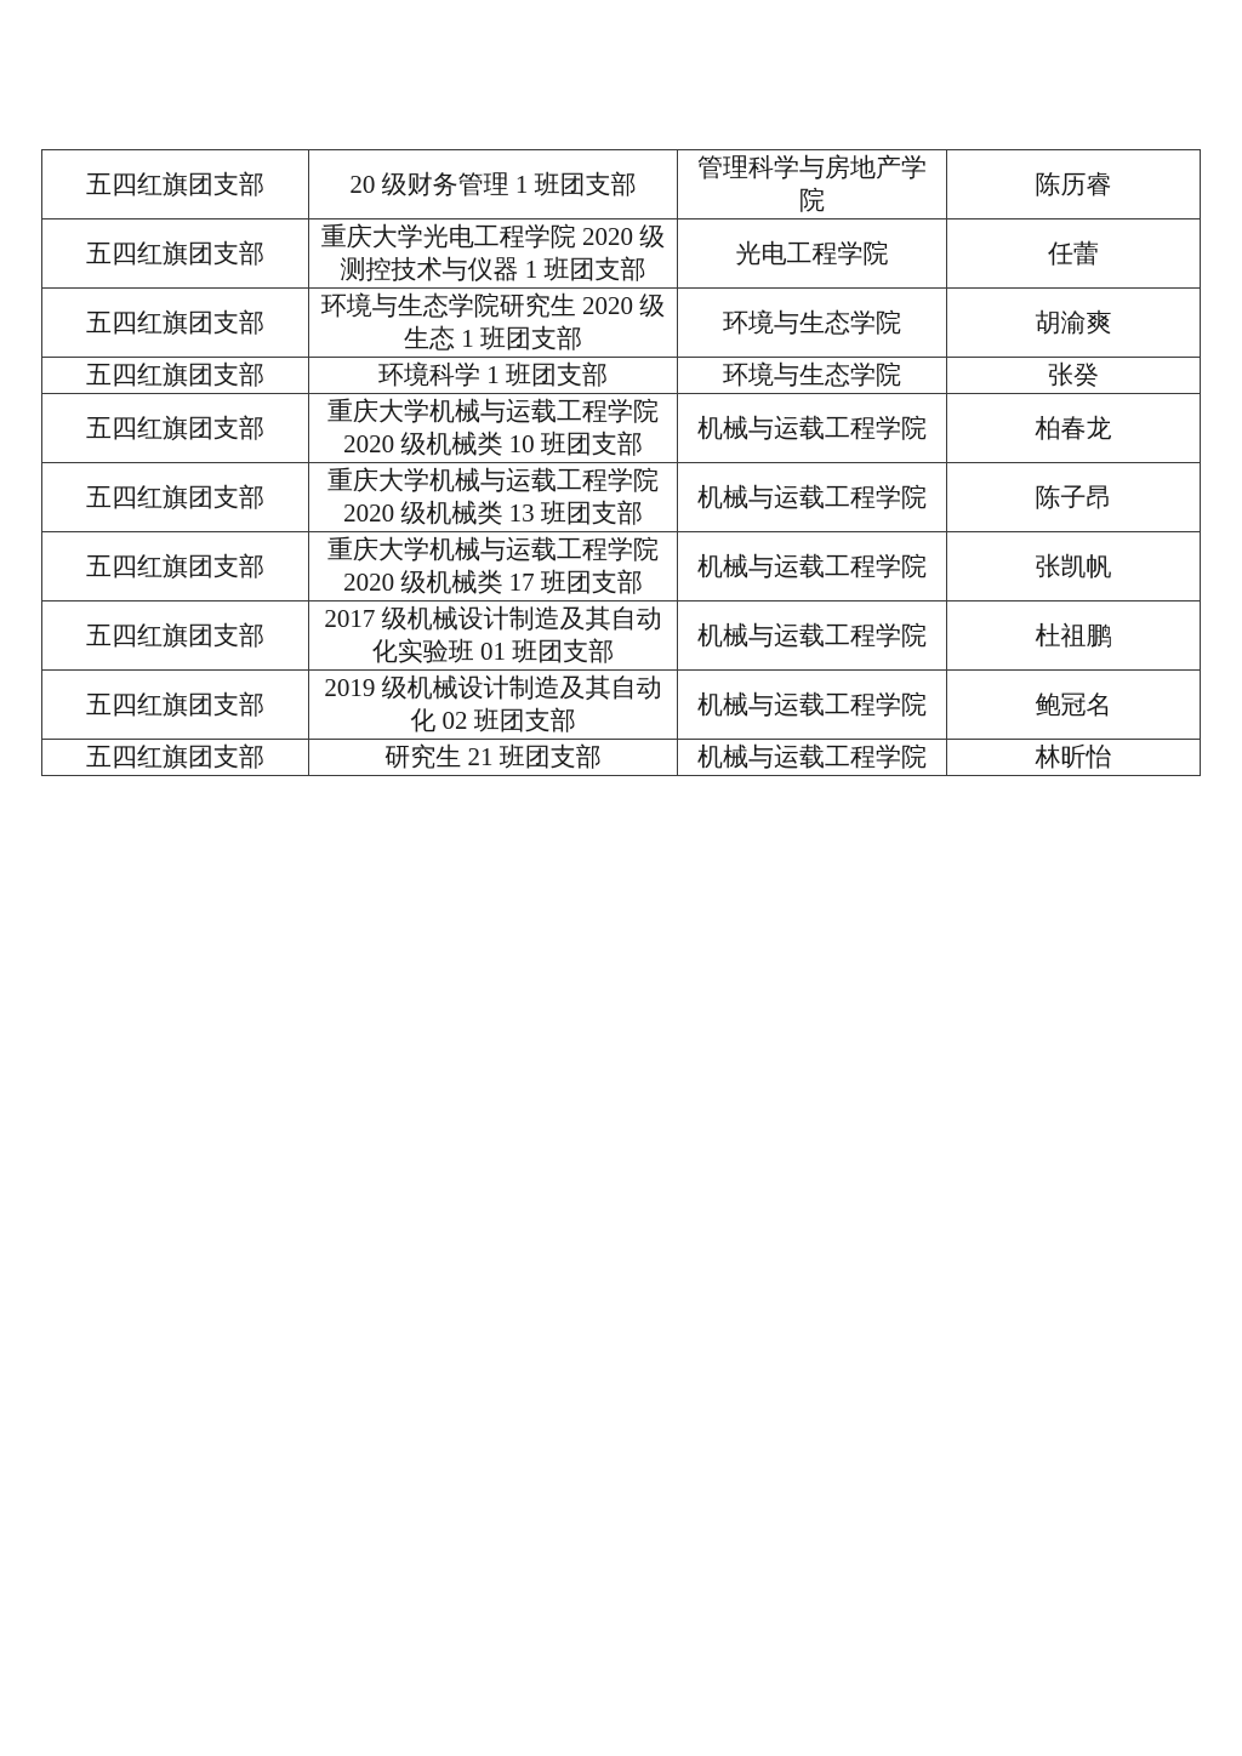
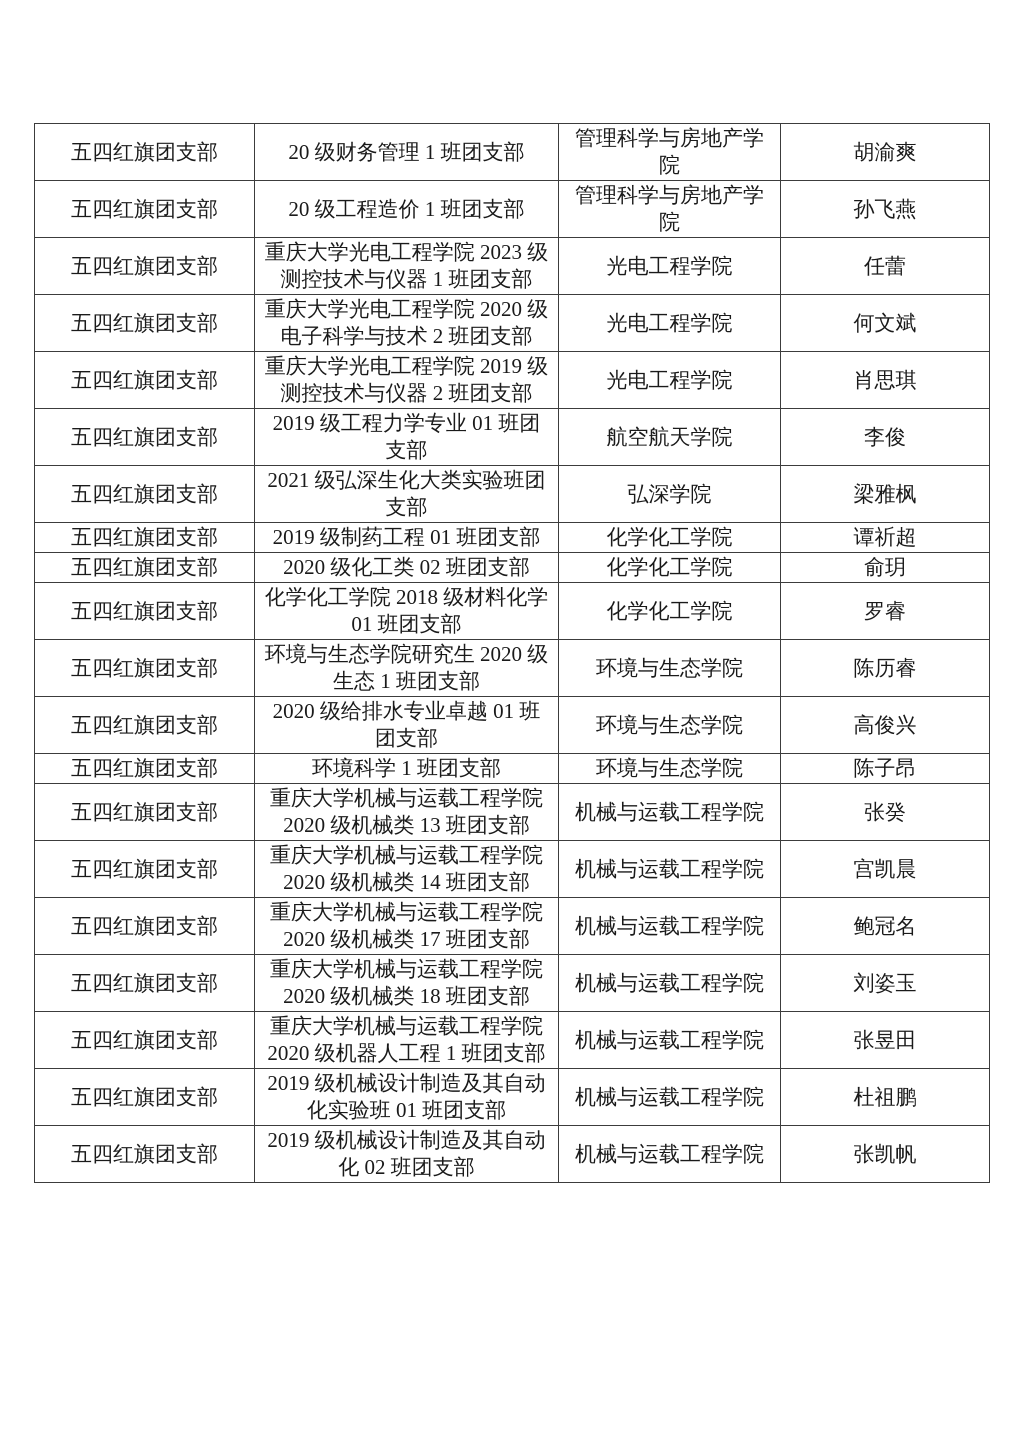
- 五四红旗团支部	20 级财务管理 1 班团支部	管理科学与房地产学院	陈历睿
+ 五四红旗团支部	20 级财务管理 1 班团支部	管理科学与房地产学院	胡渝爽
+ 五四红旗团支部	20 级工程造价 1 班团支部	管理科学与房地产学院	孙飞燕
- 五四红旗团支部	重庆大学光电工程学院 2020 级测控技术与仪器 1 班团支部	光电工程学院	任蕾
+ 五四红旗团支部	重庆大学光电工程学院 2023 级测控技术与仪器 1 班团支部	光电工程学院	任蕾
+ 五四红旗团支部	重庆大学光电工程学院 2020 级电子科学与技术 2 班团支部	光电工程学院	何文斌
+ 五四红旗团支部	重庆大学光电工程学院 2019 级测控技术与仪器 2 班团支部	光电工程学院	肖思琪
+ 五四红旗团支部	2019 级工程力学专业 01 班团支部	航空航天学院	李俊
+ 五四红旗团支部	2021 级弘深生化大类实验班团支部	弘深学院	梁雅枫
+ 五四红旗团支部	2019 级制药工程 01 班团支部	化学化工学院	谭祈超
+ 五四红旗团支部	2020 级化工类 02 班团支部	化学化工学院	俞玥
+ 五四红旗团支部	化学化工学院 2018 级材料化学 01 班团支部	化学化工学院	罗睿
- 五四红旗团支部	环境与生态学院研究生 2020 级生态 1 班团支部	环境与生态学院	胡渝爽
+ 五四红旗团支部	环境与生态学院研究生 2020 级生态 1 班团支部	环境与生态学院	陈历睿
+ 五四红旗团支部	2020 级给排水专业卓越 01 班团支部	环境与生态学院	高俊兴
- 五四红旗团支部	环境科学 1 班团支部	环境与生态学院	张癸
+ 五四红旗团支部	环境科学 1 班团支部	环境与生态学院	陈子昂
- 五四红旗团支部	重庆大学机械与运载工程学院 2020 级机械类 10 班团支部	机械与运载工程学院	柏春龙
- 五四红旗团支部	重庆大学机械与运载工程学院 2020 级机械类 13 班团支部	机械与运载工程学院	陈子昂
+ 五四红旗团支部	重庆大学机械与运载工程学院 2020 级机械类 13 班团支部	机械与运载工程学院	张癸
+ 五四红旗团支部	重庆大学机械与运载工程学院 2020 级机械类 14 班团支部	机械与运载工程学院	宫凯晨
- 五四红旗团支部	重庆大学机械与运载工程学院 2020 级机械类 17 班团支部	机械与运载工程学院	张凯帆
+ 五四红旗团支部	重庆大学机械与运载工程学院 2020 级机械类 17 班团支部	机械与运载工程学院	鲍冠名
+ 五四红旗团支部	重庆大学机械与运载工程学院 2020 级机械类 18 班团支部	机械与运载工程学院	刘姿玉
+ 五四红旗团支部	重庆大学机械与运载工程学院 2020 级机器人工程 1 班团支部	机械与运载工程学院	张昱田
- 五四红旗团支部	2017 级机械设计制造及其自动化实验班 01 班团支部	机械与运载工程学院	杜祖鹏
+ 五四红旗团支部	2019 级机械设计制造及其自动化实验班 01 班团支部	机械与运载工程学院	杜祖鹏
- 五四红旗团支部	2019 级机械设计制造及其自动化 02 班团支部	机械与运载工程学院	鲍冠名
+ 五四红旗团支部	2019 级机械设计制造及其自动化 02 班团支部	机械与运载工程学院	张凯帆
- 五四红旗团支部	研究生 21 班团支部	机械与运载工程学院	林昕怡
